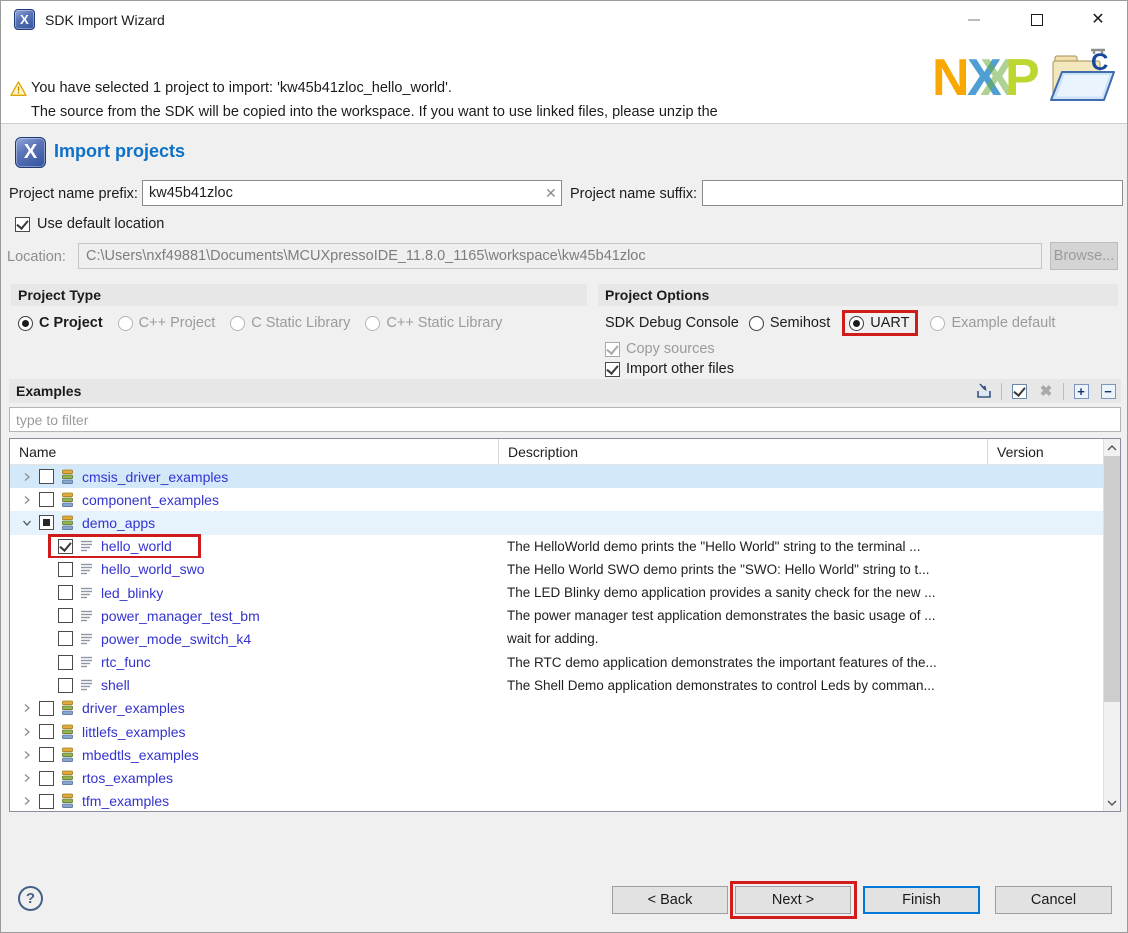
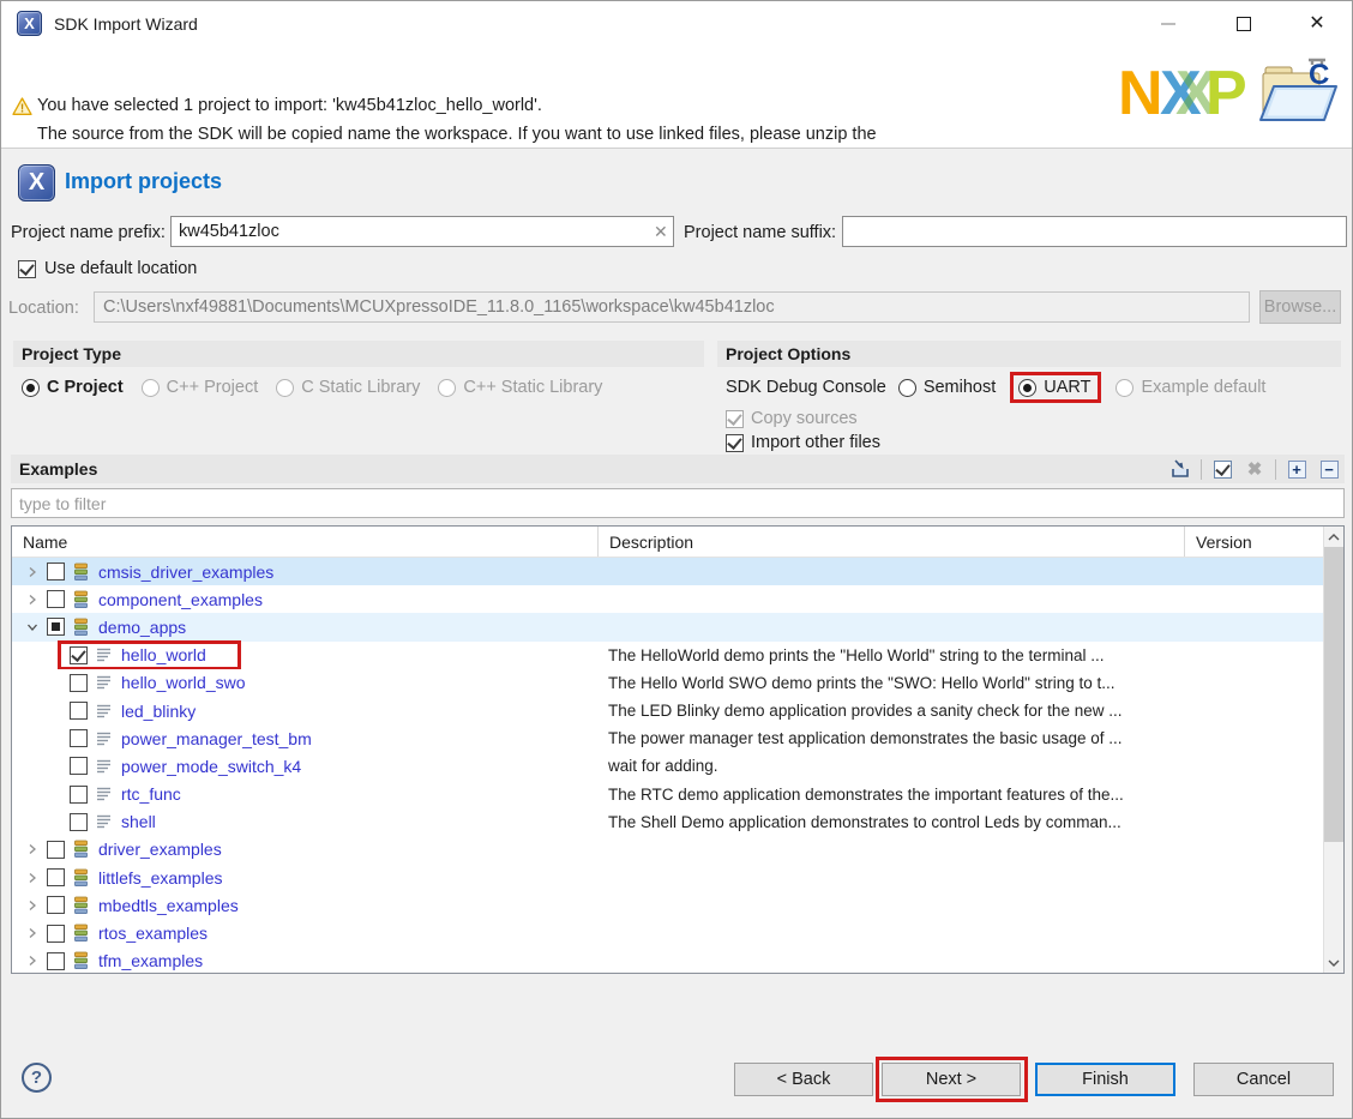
  X
  SDK Import Wizard
  ✕
  !
  You have selected 1 project to import: 'kw45b41zloc_hello_world'.
- The source from the SDK will be copied into the workspace. If you want to use linked files, please unzip the
+ The source from the SDK will be copied name the workspace. If you want to use linked files, please unzip the
  N
  X
  X
  P
  C
  X
  Import projects
  Project name prefix:
  kw45b41zloc
  ✕
  Project name suffix:
  Use default location
  Location:
  C:\Users\nxf49881\Documents\MCUXpressoIDE_11.8.0_1165\workspace\kw45b41zloc
  Browse...
  Project Type
  C Project
  C++ Project
  C Static Library
  C++ Static Library
  Project Options
  SDK Debug Console
  Semihost
  UART
  Example default
  Copy sources
  Import other files
  Examples
  ✖
  +
  −
  type to filter
  Name
  Description
  Version
  cmsis_driver_examples
  component_examples
  demo_apps
  hello_world
  The HelloWorld demo prints the "Hello World" string to the terminal ...
  hello_world_swo
  The Hello World SWO demo prints the "SWO: Hello World" string to t...
  led_blinky
  The LED Blinky demo application provides a sanity check for the new ...
  power_manager_test_bm
  The power manager test application demonstrates the basic usage of ...
  power_mode_switch_k4
  wait for adding.
  rtc_func
  The RTC demo application demonstrates the important features of the...
  shell
  The Shell Demo application demonstrates to control Leds by comman...
  driver_examples
  littlefs_examples
  mbedtls_examples
  rtos_examples
  tfm_examples
  ?
  < Back
  Next >
  Finish
  Cancel
